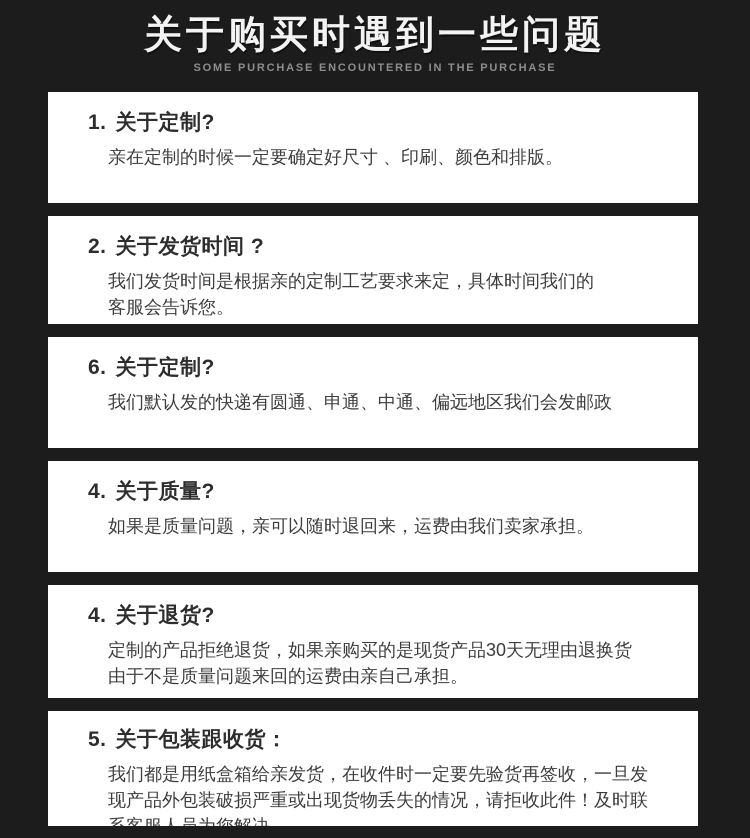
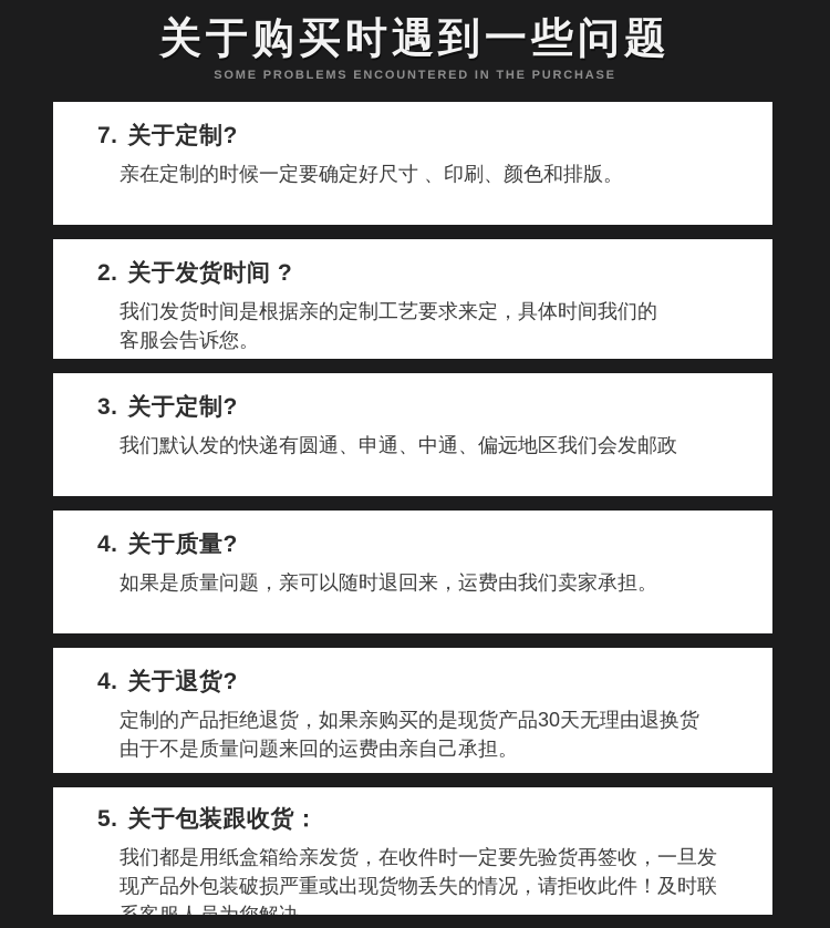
  关于购买时遇到一些问题
- SOME PURCHASE ENCOUNTERED IN THE PURCHASE
+ SOME PROBLEMS ENCOUNTERED IN THE PURCHASE
- 1. 关于定制?
+ 7. 关于定制?
  亲在定制的时候一定要确定好尺寸 、印刷、颜色和排版。
  2. 关于发货时间 ?
  我们发货时间是根据亲的定制工艺要求来定，具体时间我们的
  客服会告诉您。
- 6. 关于定制?
+ 3. 关于定制?
  我们默认发的快递有圆通、申通、中通、偏远地区我们会发邮政
  4. 关于质量?
  如果是质量问题，亲可以随时退回来，运费由我们卖家承担。
  4. 关于退货?
  定制的产品拒绝退货，如果亲购买的是现货产品30天无理由退换货
  由于不是质量问题来回的运费由亲自己承担。
  5. 关于包装跟收货：
  我们都是用纸盒箱给亲发货，在收件时一定要先验货再签收，一旦发
  现产品外包装破损严重或出现货物丢失的情况，请拒收此件！及时联
